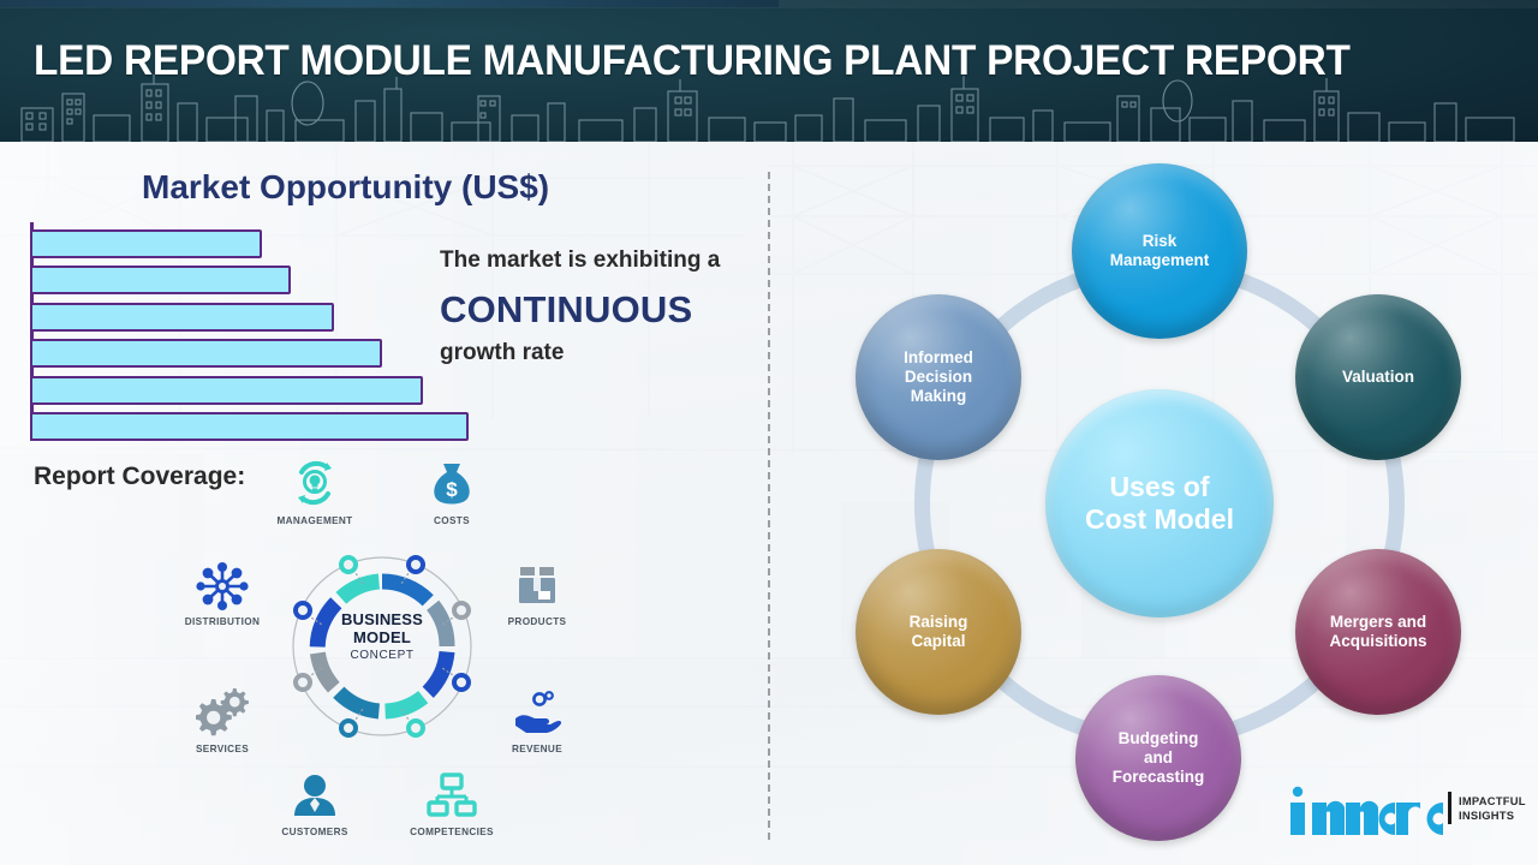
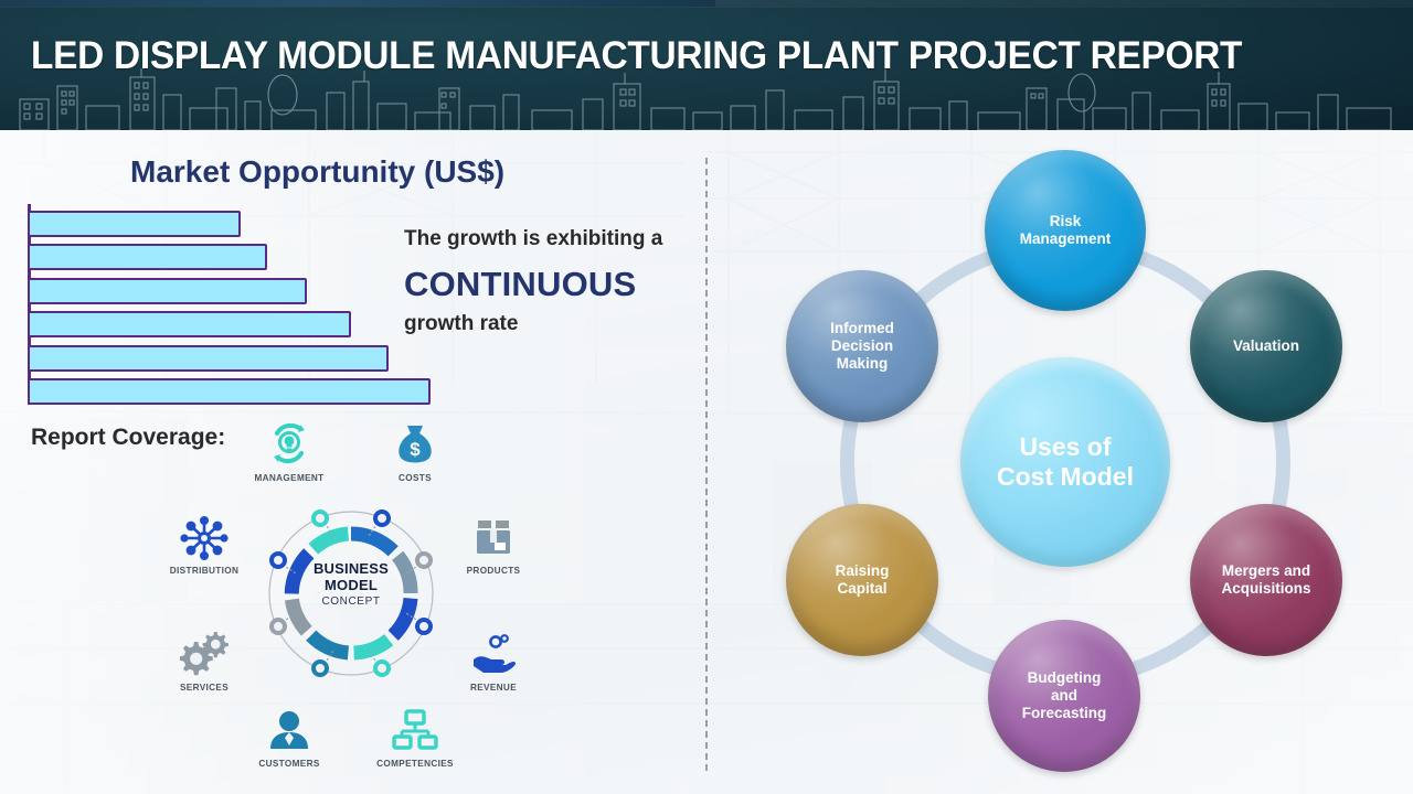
- LED REPORT MODULE MANUFACTURING PLANT PROJECT REPORT
+ LED DISPLAY MODULE MANUFACTURING PLANT PROJECT REPORT
  Market Opportunity (US$)
- The market is exhibiting a
+ The growth is exhibiting a
  CONTINUOUS
  growth rate
  Report Coverage:
  MANAGEMENT
  $
  COSTS
  PRODUCTS
  REVENUE
  COMPETENCIES
  CUSTOMERS
  SERVICES
  DISTRIBUTION
  BUSINESS
  MODEL
  CONCEPT
  Uses of
  Cost Model
  Risk
  Management
  Valuation
  Mergers and
  Acquisitions
  Budgeting
  and
  Forecasting
  Raising
  Capital
  Informed
  Decision
  Making
- IMPACTFUL
- INSIGHTS
